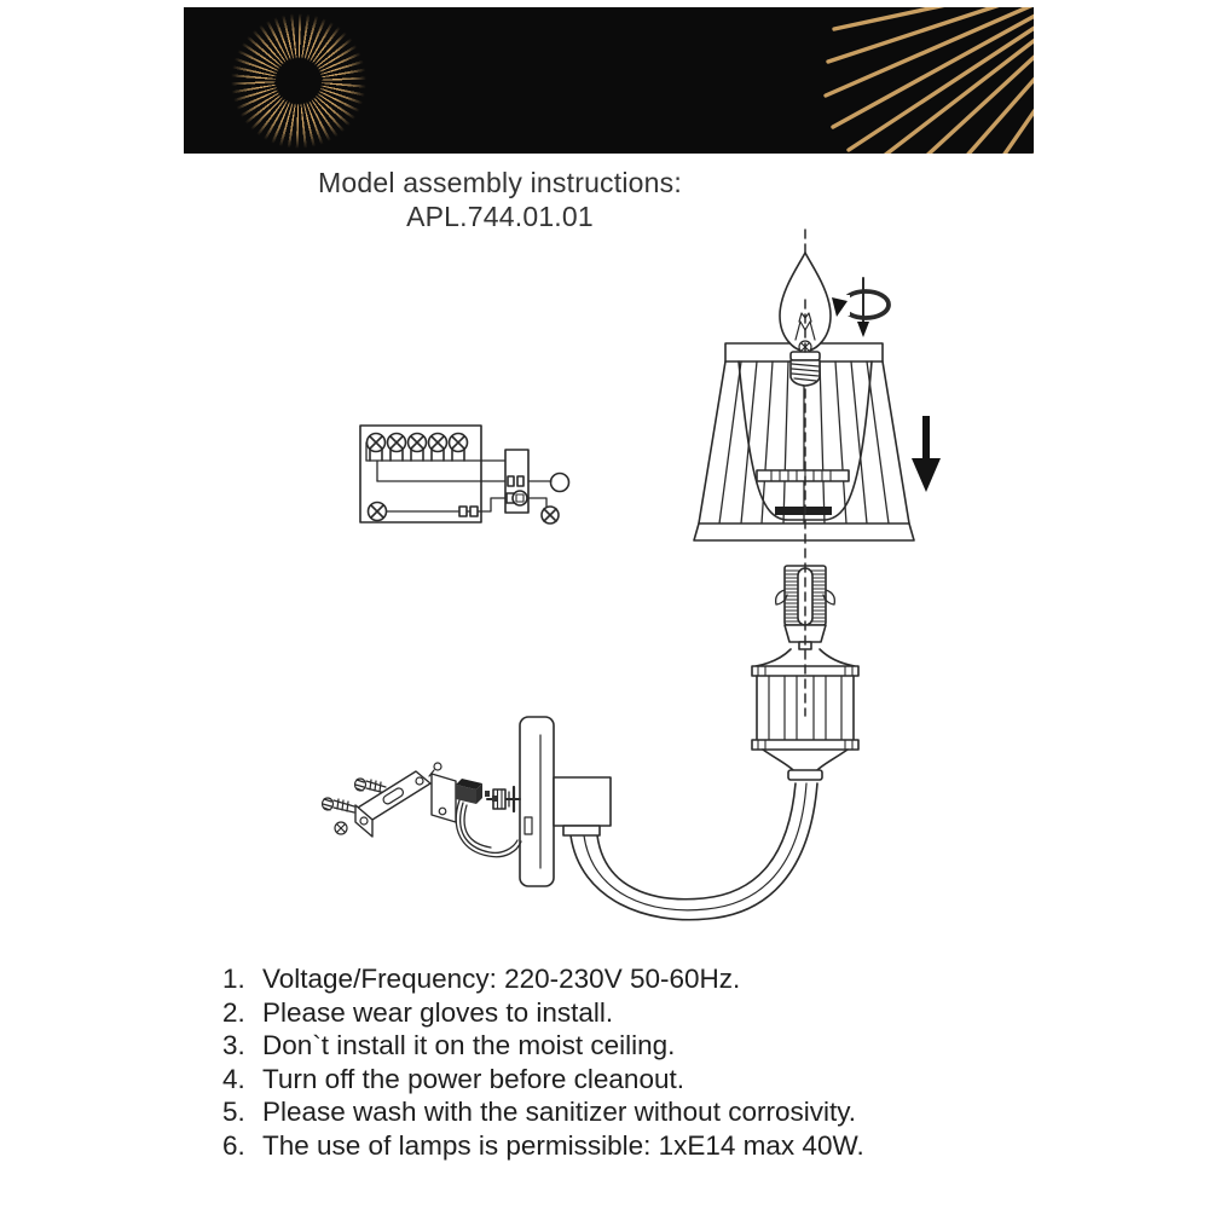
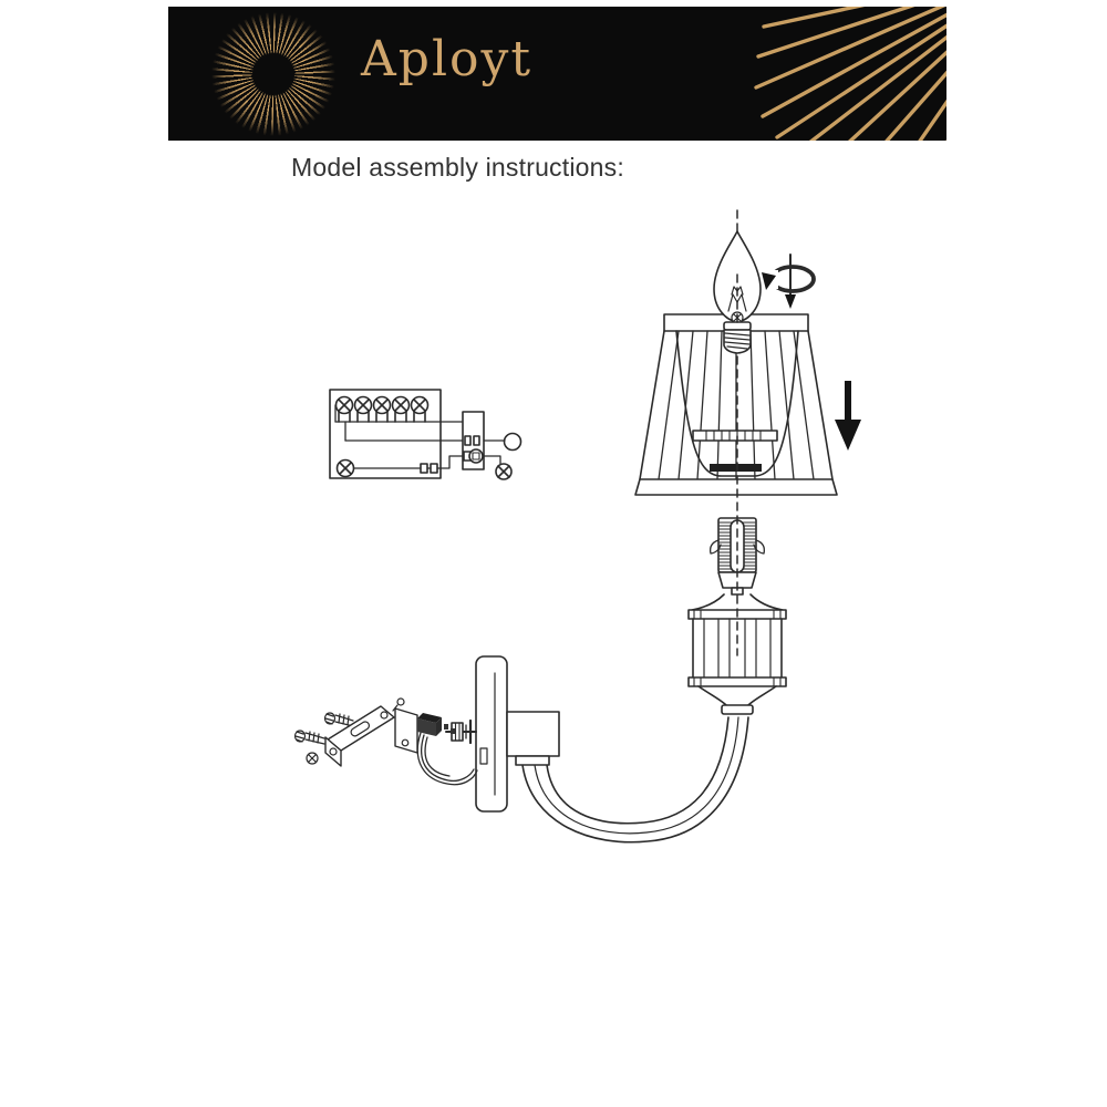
+ Aployt
  Model assembly instructions:
- APL.744.01.01
- 1.
- Voltage/Frequency: 220-230V 50-60Hz.
- 2.
- Please wear gloves to install.
- 3.
- Don`t install it on the moist ceiling.
- 4.
- Turn off the power before cleanout.
- 5.
- Please wash with the sanitizer without corrosivity.
- 6.
- The use of lamps is permissible: 1xE14 max 40W.
